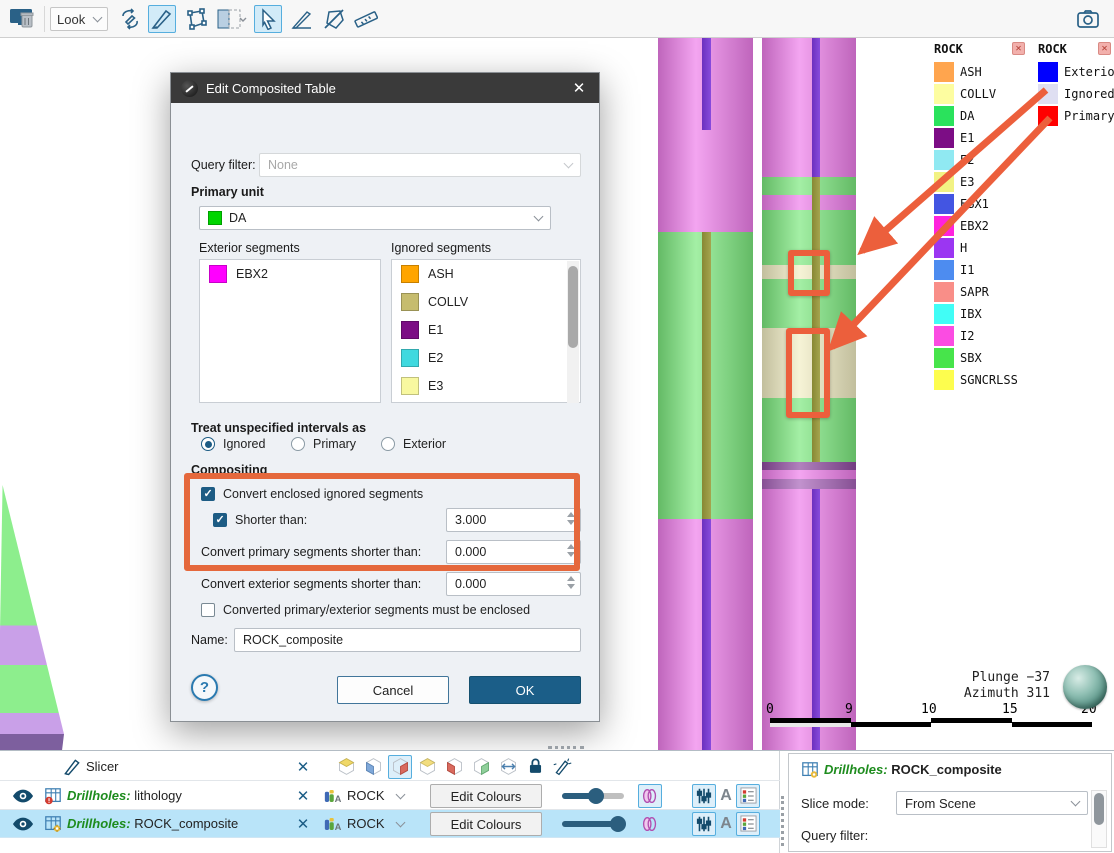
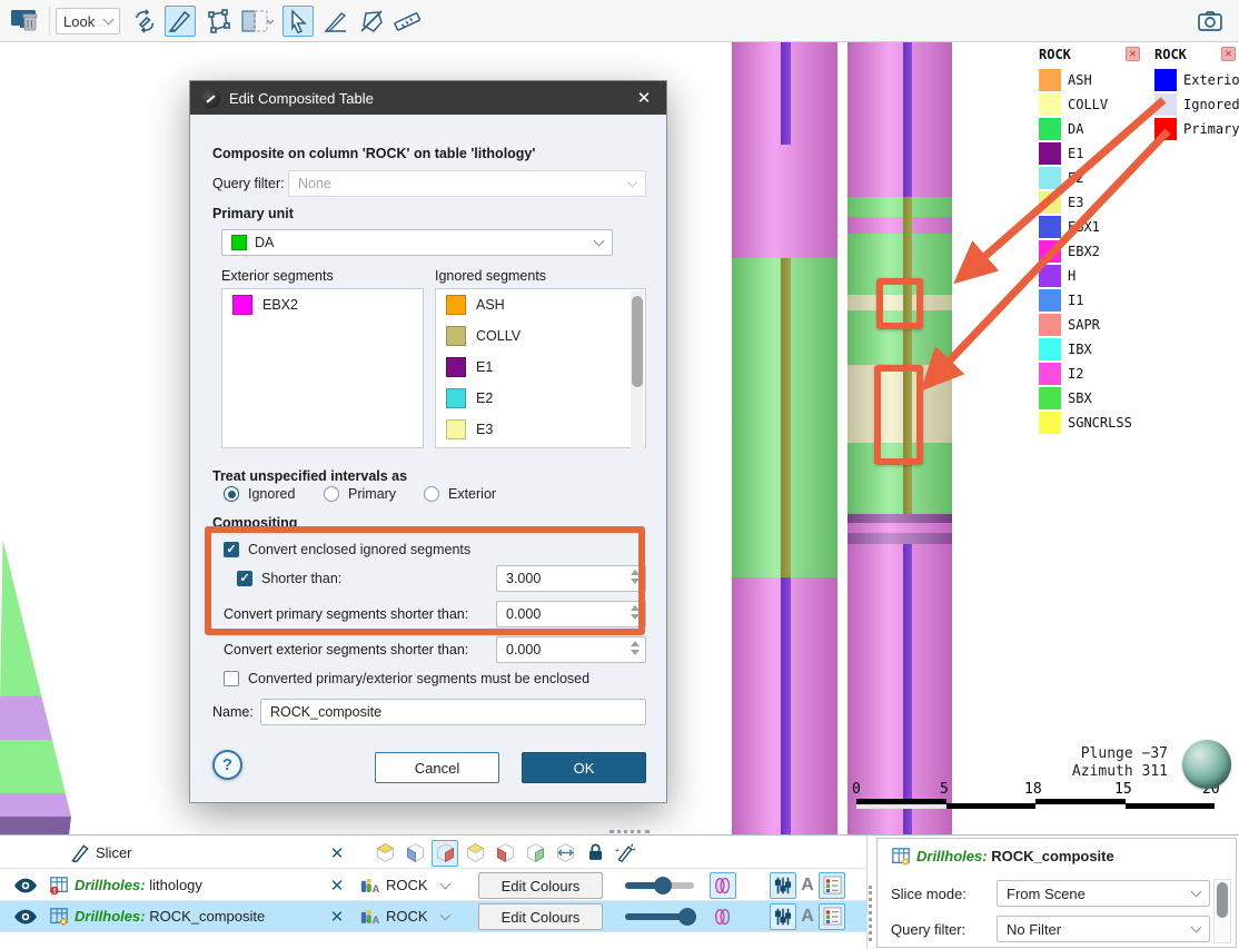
  Look
  ROCK
  ✕
  ASH
  COLLV
  DA
  E1
  E3
  EBX2
  H
  I1
  SAPR
  IBX
  I2
  SBX
  SGNCRLSS
  ROCK
  ✕
  Exterio
  Ignored
  Primary
  0
- 9
+ 5
- 10
+ 18
  15
  20
  Plunge −37
  Azimuth 311
  Edit Composited Table
  ✕
+ Composite on column 'ROCK' on table 'lithology'
  Query filter:
  None
  Primary unit
  DA
  Exterior segments
  Ignored segments
  EBX2
  ASH
  COLLV
  E1
  E2
  E3
  Treat unspecified intervals as
  Ignored
  Primary
  Exterior
  Compositing
  Convert enclosed ignored segments
  Shorter than:
  3.000
  Convert primary segments shorter than:
  0.000
  Convert exterior segments shorter than:
  0.000
  Converted primary/exterior segments must be enclosed
  Name:
  ROCK_composite
  ?
  Cancel
  OK
  Slicer
  ✕
  Drillholes: lithology
  ✕
  A
  ROCK
  Edit Colours
  A
  Drillholes: ROCK_composite
  ✕
  A
  ROCK
  Edit Colours
  A
  Drillholes: ROCK_composite
  Slice mode:
  From Scene
  Query filter:
+ No Filter
